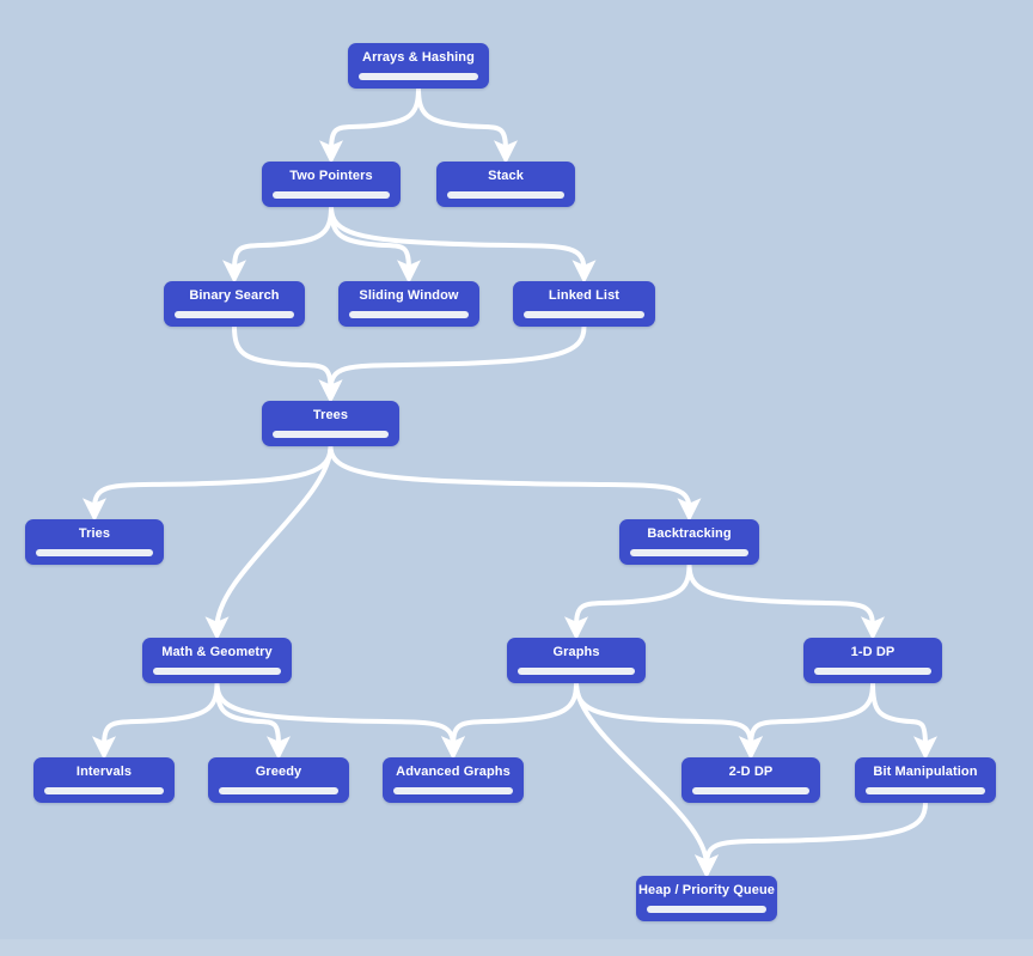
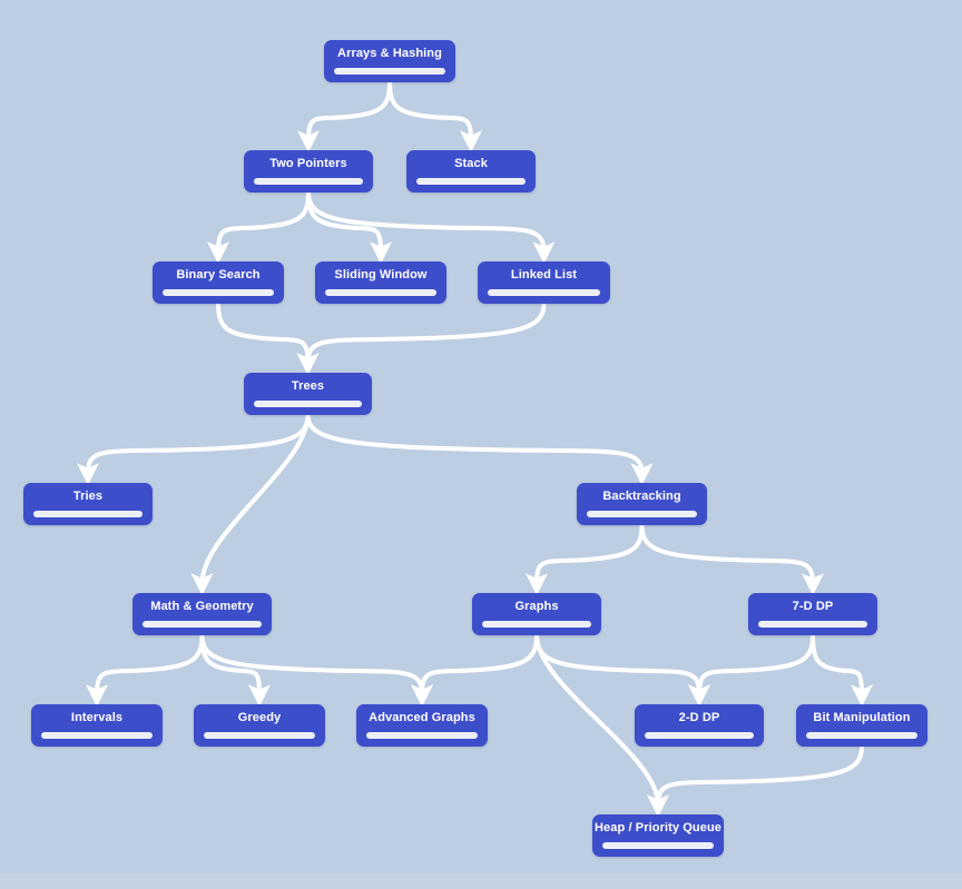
  Arrays & Hashing
  Two Pointers
  Stack
  Binary Search
  Sliding Window
  Linked List
  Trees
  Tries
  Backtracking
  Math & Geometry
  Graphs
- 1-D DP
+ 7-D DP
  Intervals
  Greedy
  Advanced Graphs
  2-D DP
  Bit Manipulation
  Heap / Priority Queue
